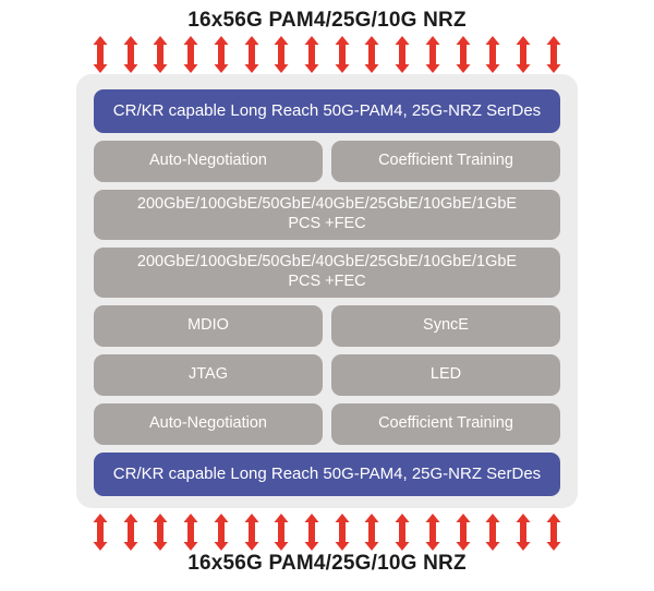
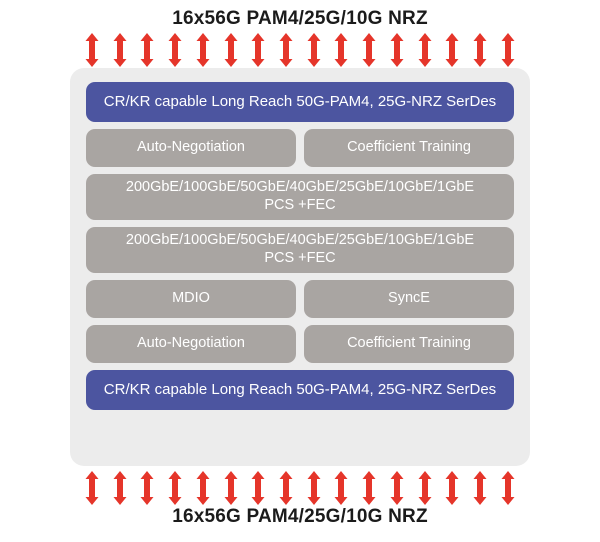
  16x56G PAM4/25G/10G NRZ
  CR/KR capable Long Reach 50G-PAM4, 25G-NRZ SerDes
  Auto-Negotiation
  Coefficient Training
  200GbE/100GbE/50GbE/40GbE/25GbE/10GbE/1GbE
  PCS +FEC
  200GbE/100GbE/50GbE/40GbE/25GbE/10GbE/1GbE
  PCS +FEC
  MDIO
  SyncE
- JTAG
- LED
  Auto-Negotiation
  Coefficient Training
  CR/KR capable Long Reach 50G-PAM4, 25G-NRZ SerDes
  16x56G PAM4/25G/10G NRZ
